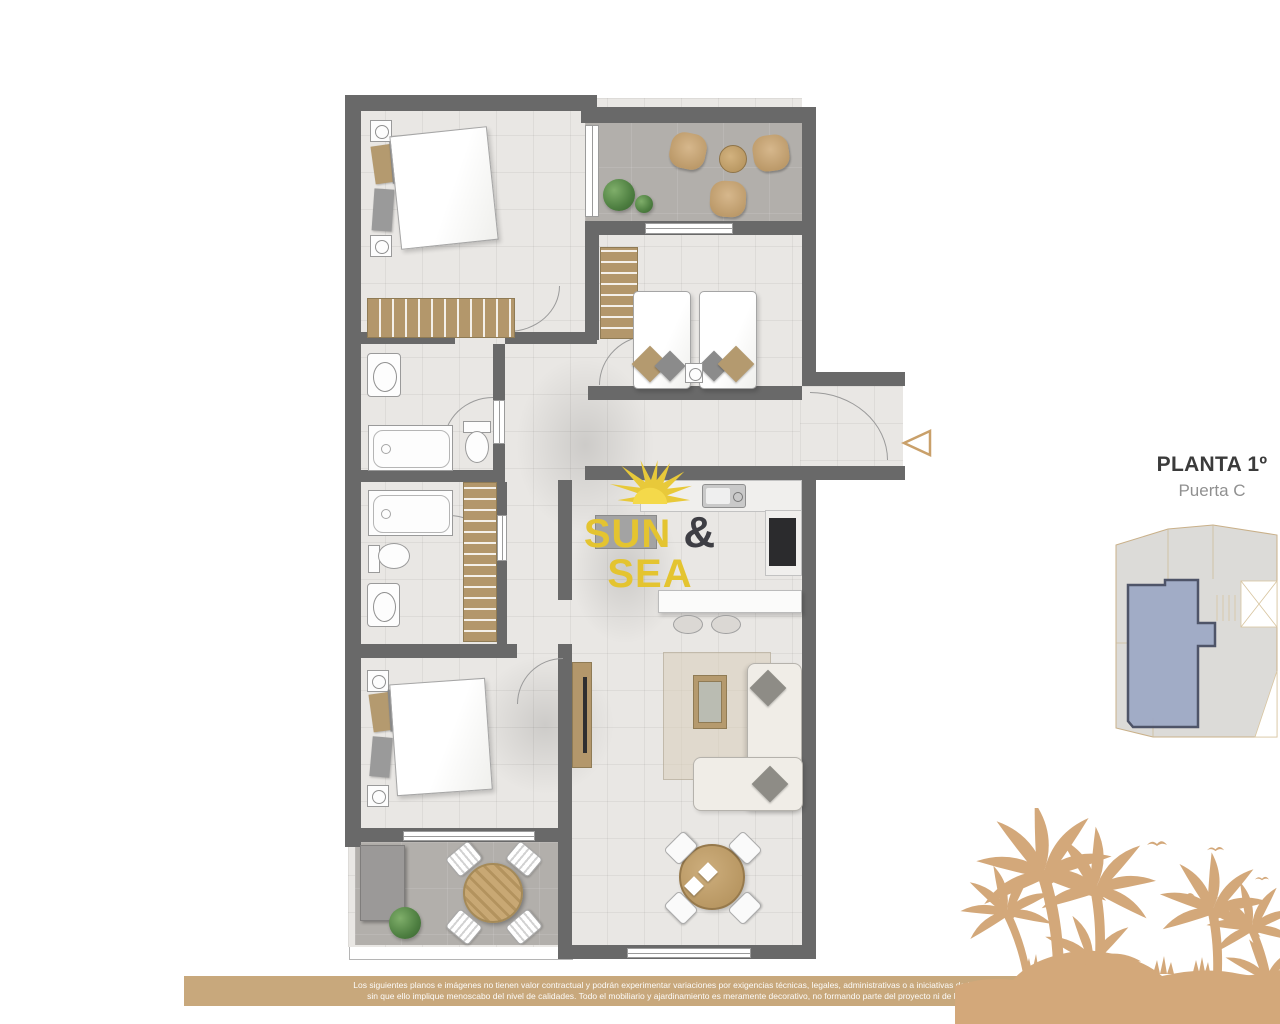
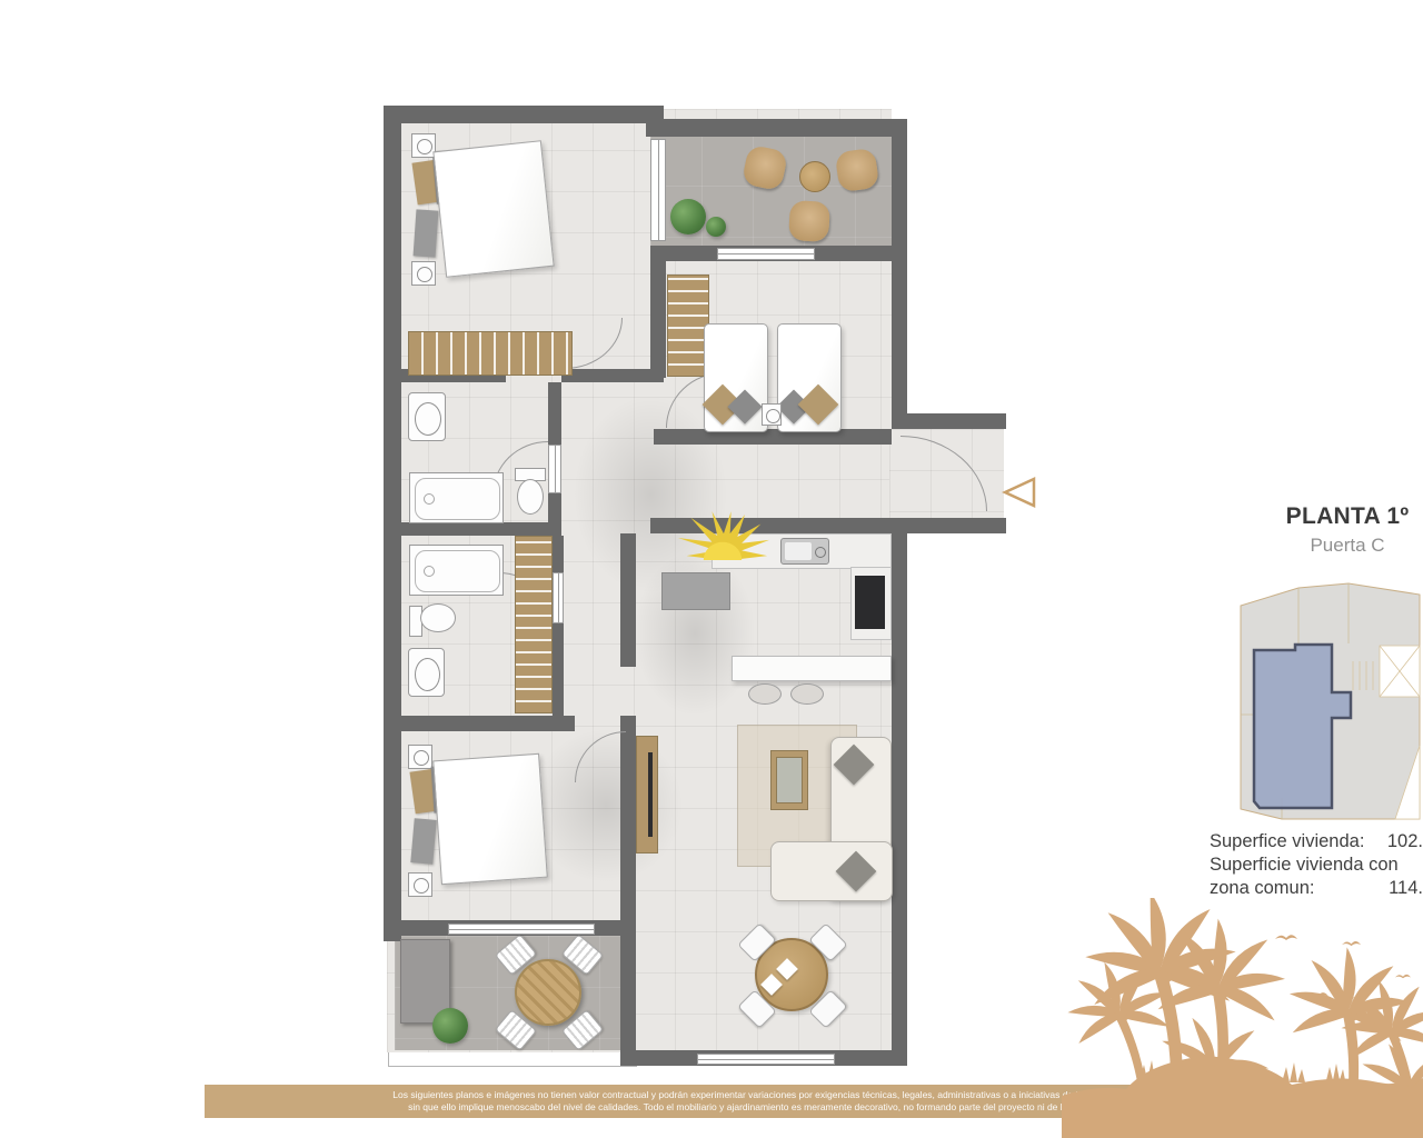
- SUN & SEA
  PLANTA 1º
  Puerta C
+ Superfice vivienda:
+ 102.
+ Superficie vivienda con
+ zona comun:
+ 114.
  Los siguientes planos e imágenes no tienen valor contractual y podrán experimentar variaciones por exigencias técnicas, legales, administrativas o a iniciativas d
  sin que ello implique menoscabo del nivel de calidades. Todo el mobiliario y ajardinamiento es meramente decorativo, no formando parte del proyecto ni de l
